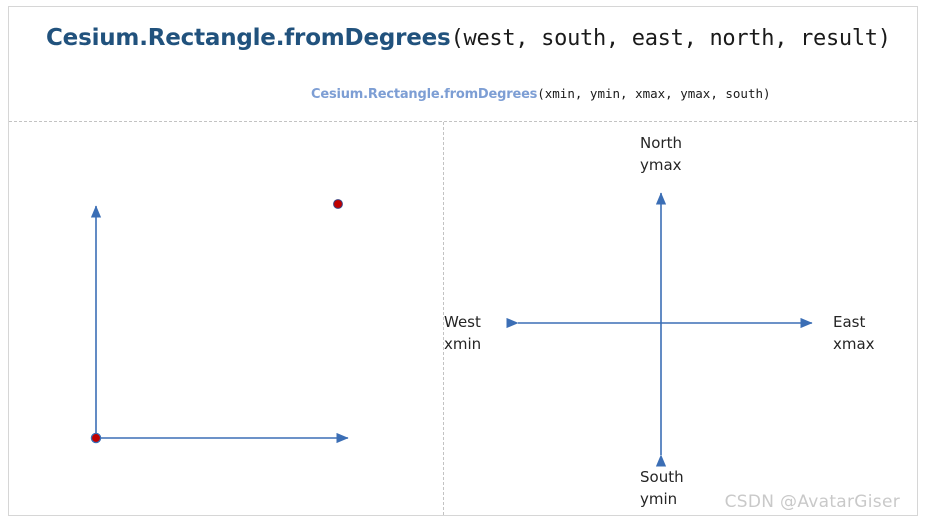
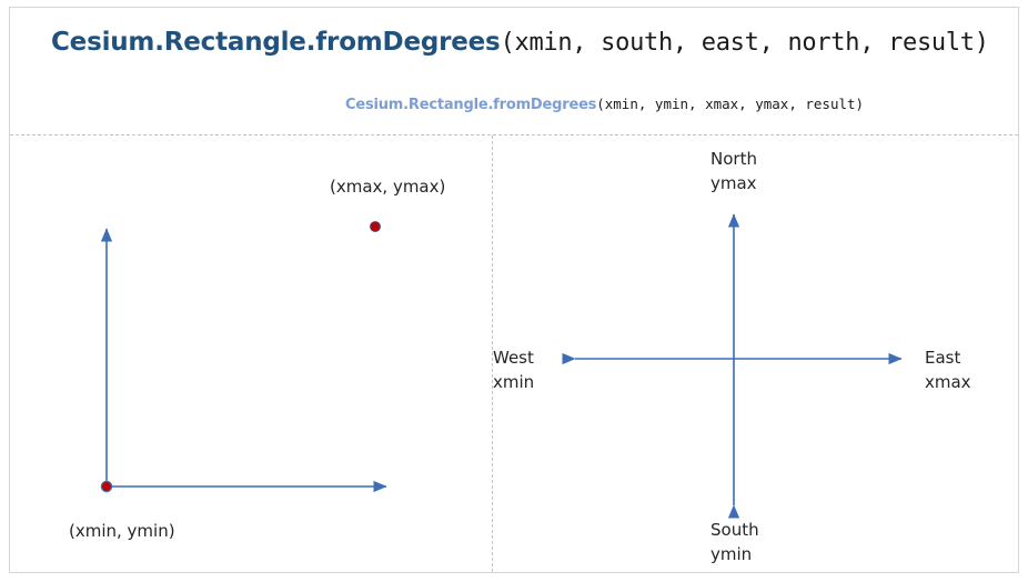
- Cesium.Rectangle.fromDegrees(west, south, east, north, result)
+ Cesium.Rectangle.fromDegrees(xmin, south, east, north, result)
- Cesium.Rectangle.fromDegrees(xmin, ymin, xmax, ymax, south)
+ Cesium.Rectangle.fromDegrees(xmin, ymin, xmax, ymax, result)
+ (xmax, ymax)
+ (xmin, ymin)
  North
  ymax
  South
  ymin
  West
  xmin
  East
  xmax
- CSDN @AvatarGiser
